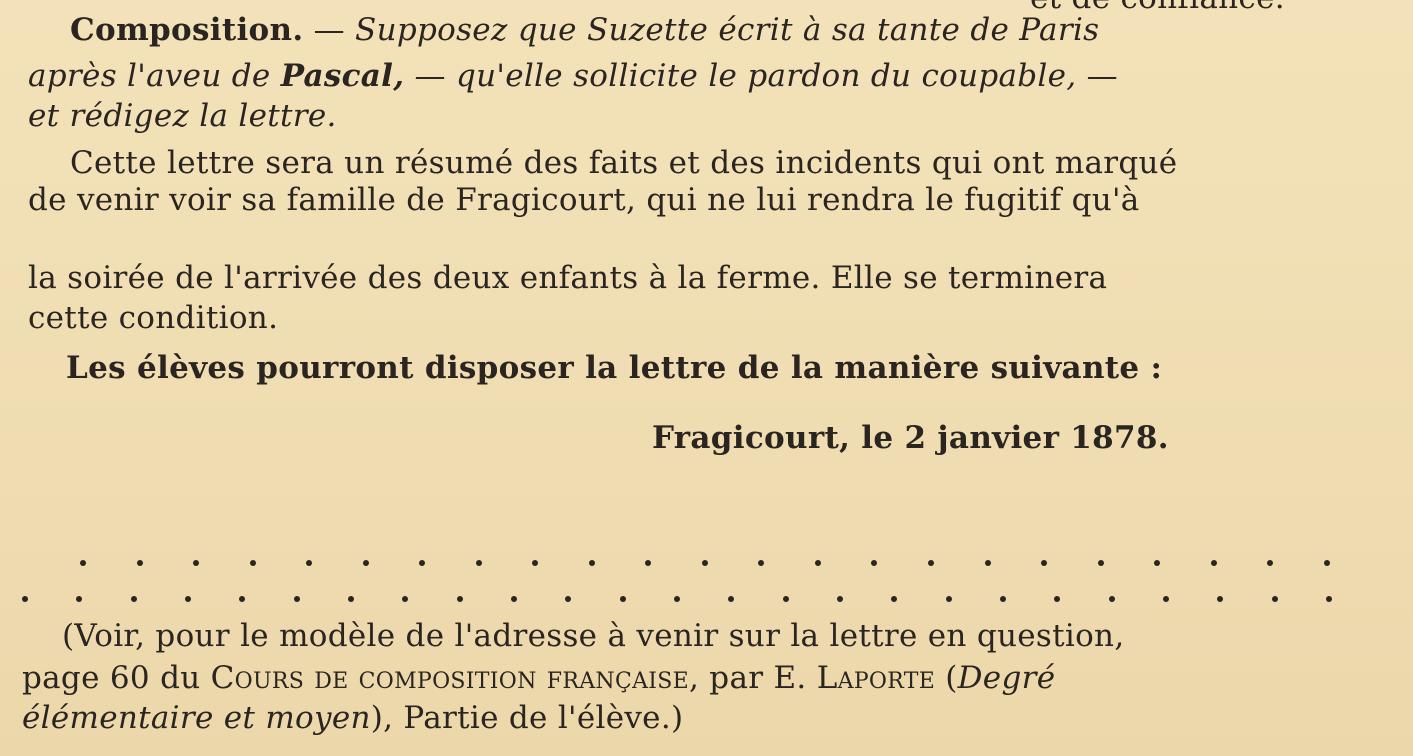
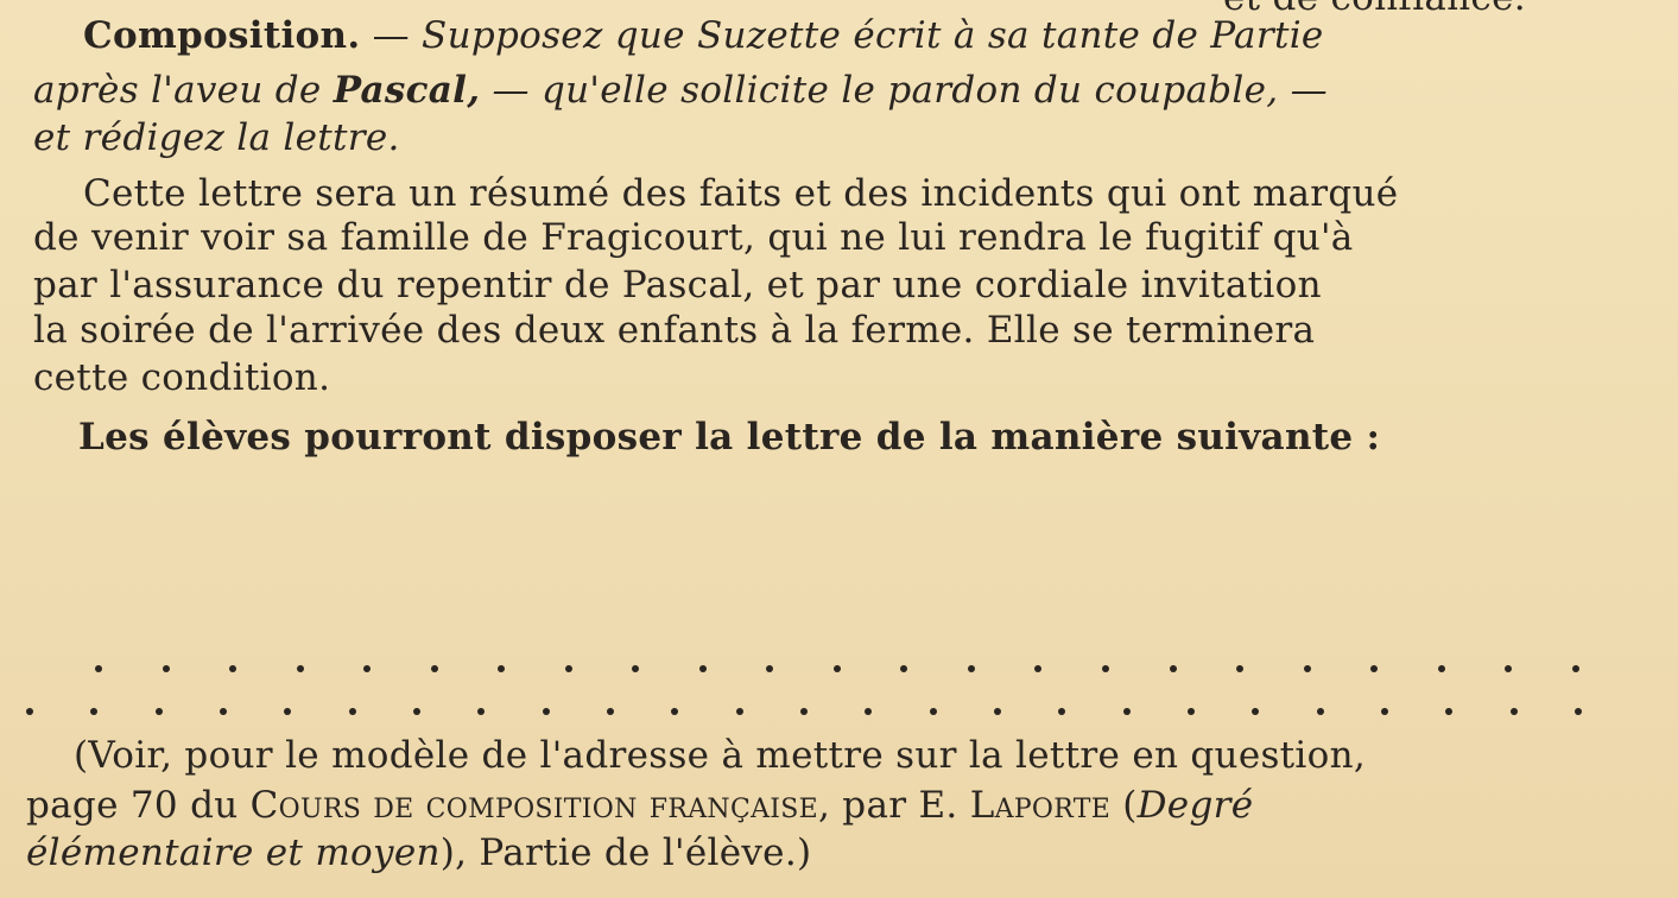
- Composition. — Supposez que Suzette écrit à sa tante de Paris
+ Composition. — Supposez que Suzette écrit à sa tante de Partie
  après l'aveu de Pascal, — qu'elle sollicite le pardon du coupable, —
  et rédigez la lettre.
  Cette lettre sera un résumé des faits et des incidents qui ont marqué
  de venir voir sa famille de Fragicourt, qui ne lui rendra le fugitif qu'à
+ par l'assurance du repentir de Pascal, et par une cordiale invitation
  la soirée de l'arrivée des deux enfants à la ferme. Elle se terminera
  cette condition.
  Les élèves pourront disposer la lettre de la manière suivante :
- Fragicourt, le 2 janvier 1878.
- (Voir, pour le modèle de l'adresse à venir sur la lettre en question,
+ (Voir, pour le modèle de l'adresse à mettre sur la lettre en question,
- page 60 du Cours de composition française, par E. Laporte (Degré
+ page 70 du Cours de composition française, par E. Laporte (Degré
  élémentaire et moyen), Partie de l'élève.)
